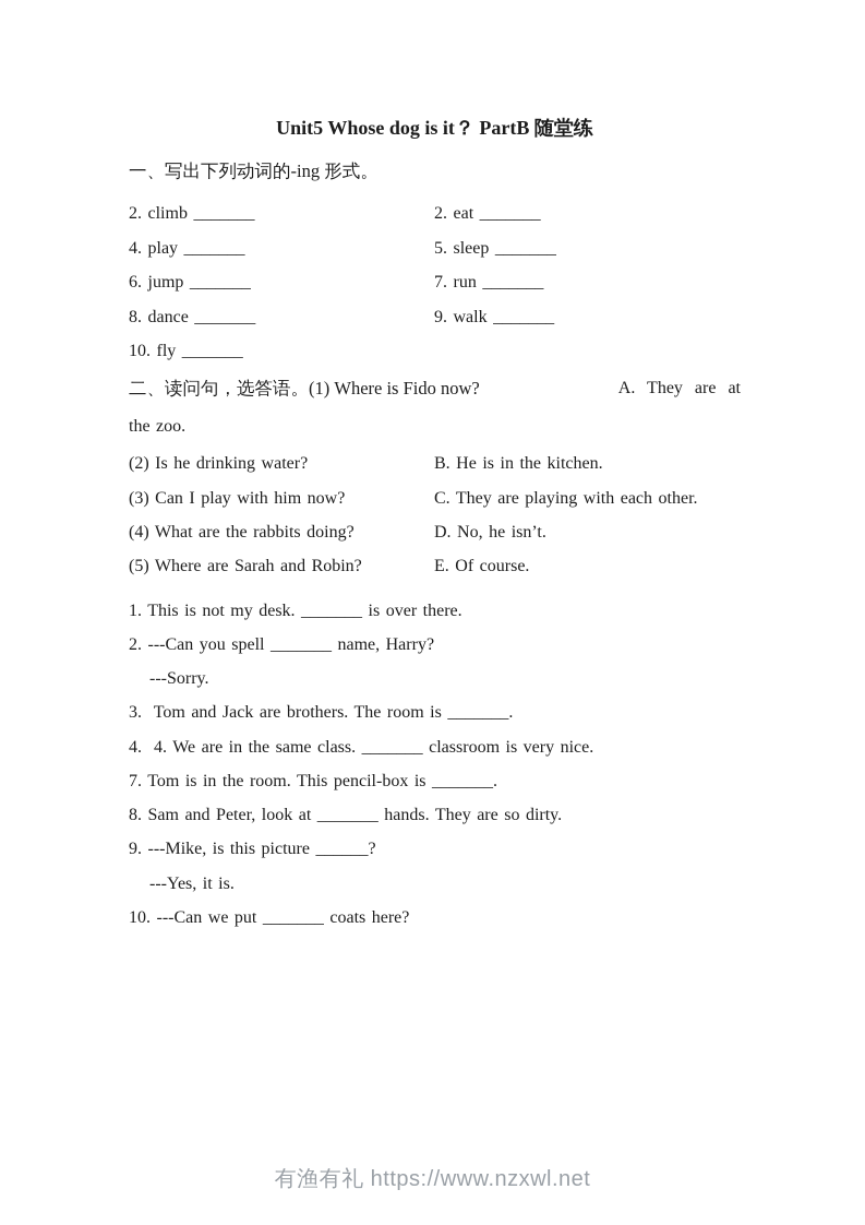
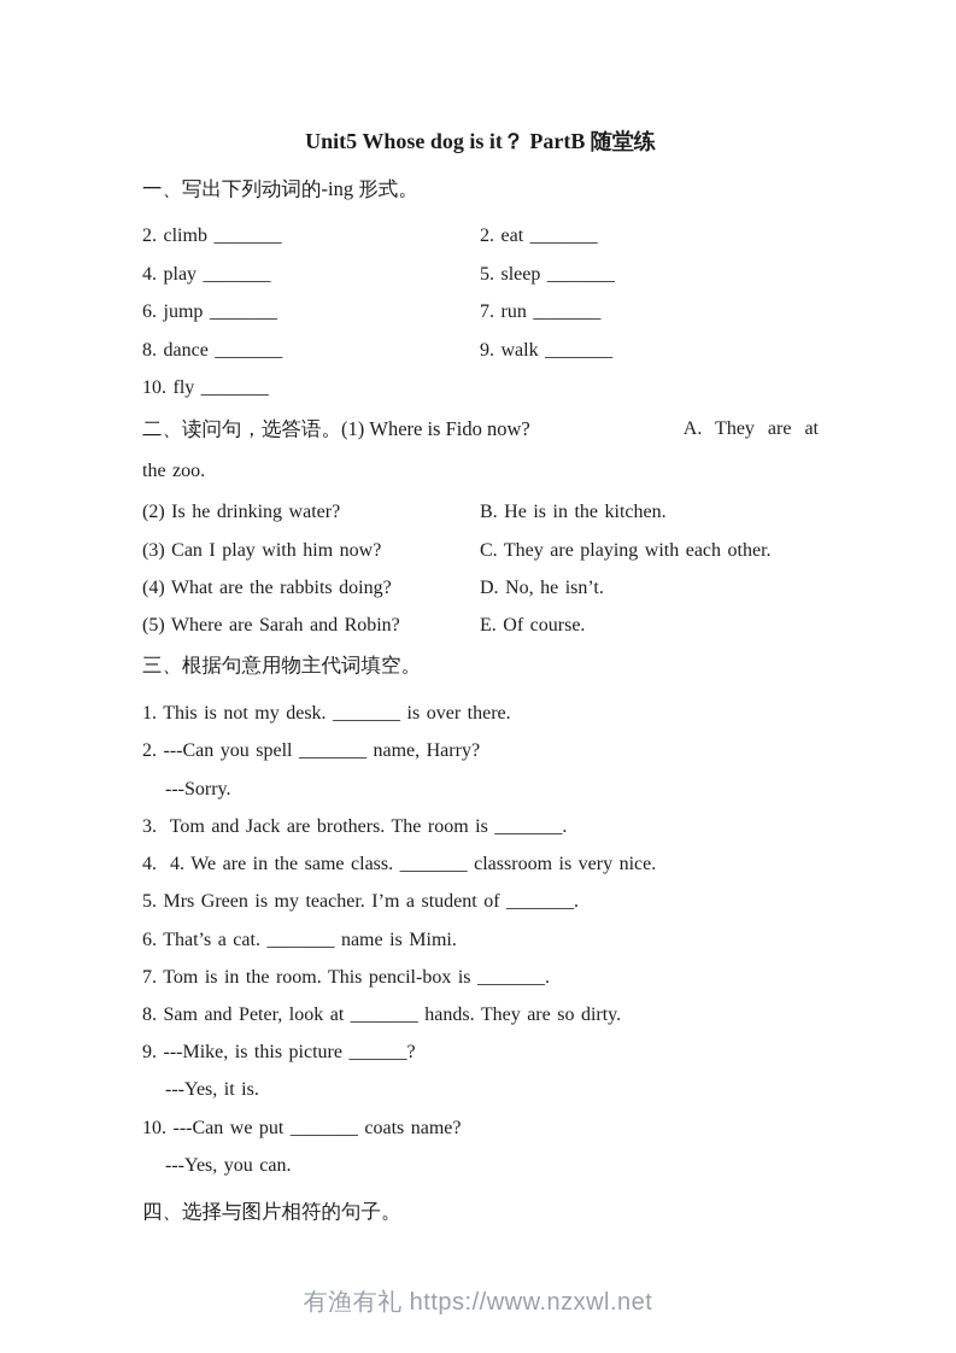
  Unit5 Whose dog is it？ PartB 随堂练
  一、写出下列动词的-ing 形式。
  2. climb _______
  2. eat _______
  4. play _______
  5. sleep _______
  6. jump _______
  7. run _______
  8. dance _______
  9. walk _______
  10. fly _______
  二、读问句，选答语。(1) Where is Fido now?
  A. They are at
  the zoo.
  (2) Is he drinking water?
  B. He is in the kitchen.
  (3) Can I play with him now?
  C. They are playing with each other.
  (4) What are the rabbits doing?
  D. No, he isn’t.
  (5) Where are Sarah and Robin?
  E. Of course.
+ 三、根据句意用物主代词填空。
  1. This is not my desk. _______ is over there.
  2. ---Can you spell _______ name, Harry?
  ---Sorry.
  3. Tom and Jack are brothers. The room is _______.
  4. 4. We are in the same class. _______ classroom is very nice.
+ 5. Mrs Green is my teacher. I’m a student of _______.
+ 6. That’s a cat. _______ name is Mimi.
  7. Tom is in the room. This pencil-box is _______.
  8. Sam and Peter, look at _______ hands. They are so dirty.
  9. ---Mike, is this picture ______?
  ---Yes, it is.
- 10. ---Can we put _______ coats here?
+ 10. ---Can we put _______ coats name?
+ ---Yes, you can.
+ 四、选择与图片相符的句子。
  有渔有礼 https://www.nzxwl.net
